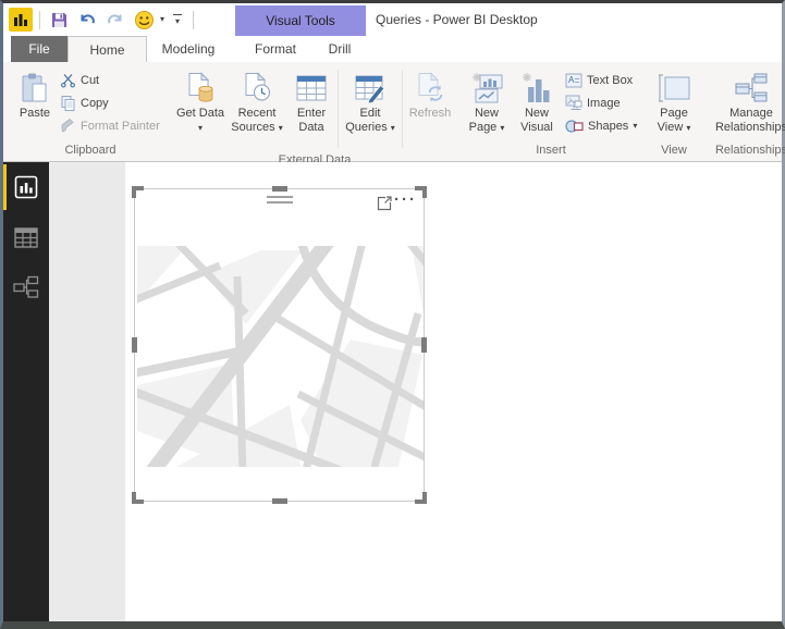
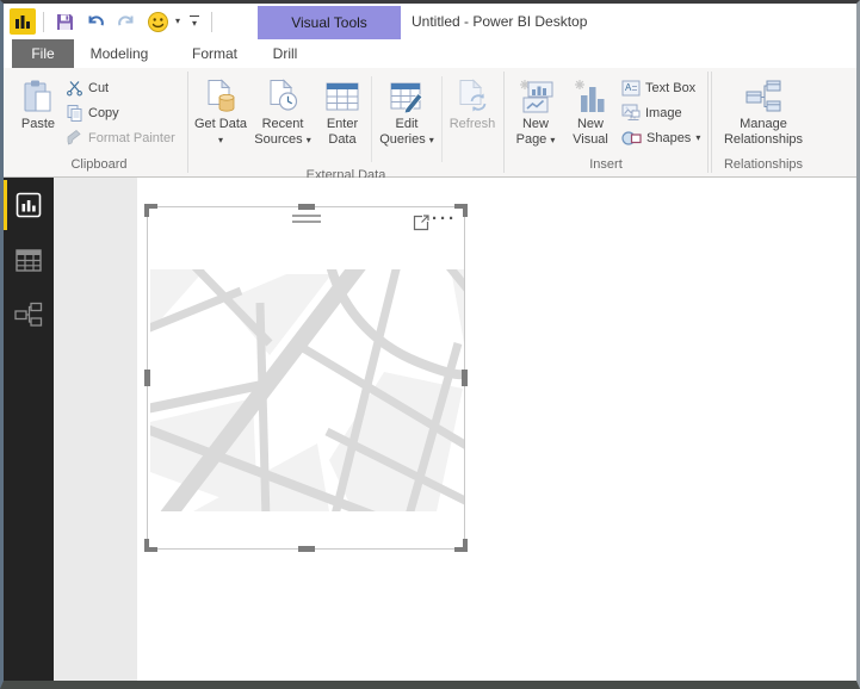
  ▾
  ▾
  Visual Tools
- Queries - Power BI Desktop
+ Untitled - Power BI Desktop
  File
- Home
  Modeling
  Format
  Drill
  Paste
  Cut
  Copy
  Format Painter
  Clipboard
  Get Data ▾
  Recent Sources ▾
  Enter Data
  Edit Queries ▾
  Refresh
  External Data
  New Page ▾
  New Visual
  A
  Text Box
  Image
  Shapes
  ▾
  Insert
- Page View ▾
- View
  Manage Relationships
  Relationships
  ···
